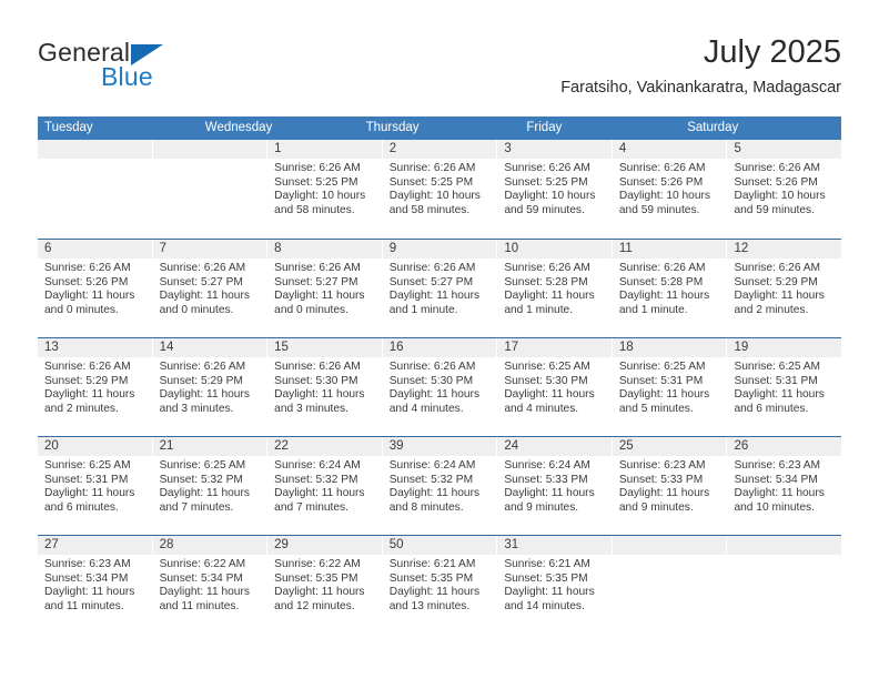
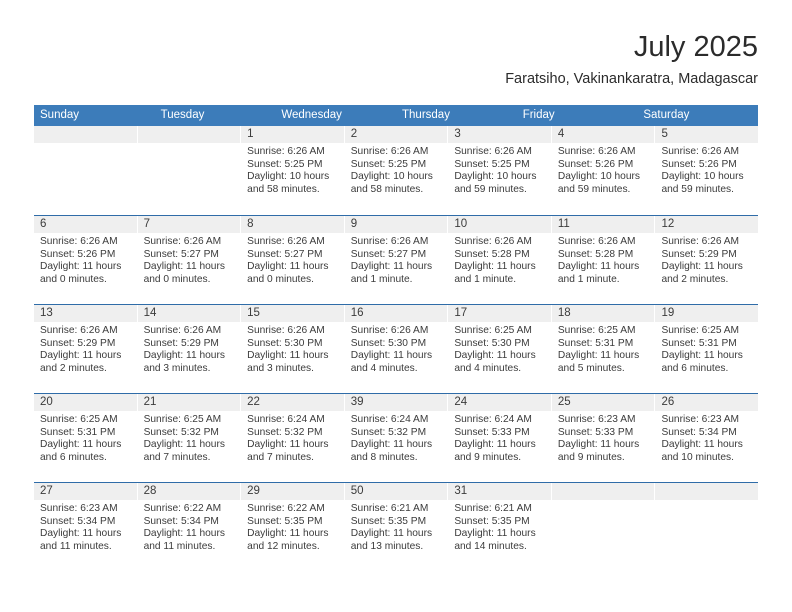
- General
- Blue
  July 2025
  Faratsiho, Vakinankaratra, Madagascar
+ Sunday
  Tuesday
  Wednesday
  Thursday
  Friday
  Saturday
  1
  Sunrise: 6:26 AM
  Sunset: 5:25 PM
  Daylight: 10 hours
  and 58 minutes.
  2
  Sunrise: 6:26 AM
  Sunset: 5:25 PM
  Daylight: 10 hours
  and 58 minutes.
  3
  Sunrise: 6:26 AM
  Sunset: 5:25 PM
  Daylight: 10 hours
  and 59 minutes.
  4
  Sunrise: 6:26 AM
  Sunset: 5:26 PM
  Daylight: 10 hours
  and 59 minutes.
  5
  Sunrise: 6:26 AM
  Sunset: 5:26 PM
  Daylight: 10 hours
  and 59 minutes.
  6
  Sunrise: 6:26 AM
  Sunset: 5:26 PM
  Daylight: 11 hours
  and 0 minutes.
  7
  Sunrise: 6:26 AM
  Sunset: 5:27 PM
  Daylight: 11 hours
  and 0 minutes.
  8
  Sunrise: 6:26 AM
  Sunset: 5:27 PM
  Daylight: 11 hours
  and 0 minutes.
  9
  Sunrise: 6:26 AM
  Sunset: 5:27 PM
  Daylight: 11 hours
  and 1 minute.
  10
  Sunrise: 6:26 AM
  Sunset: 5:28 PM
  Daylight: 11 hours
  and 1 minute.
  11
  Sunrise: 6:26 AM
  Sunset: 5:28 PM
  Daylight: 11 hours
  and 1 minute.
  12
  Sunrise: 6:26 AM
  Sunset: 5:29 PM
  Daylight: 11 hours
  and 2 minutes.
  13
  Sunrise: 6:26 AM
  Sunset: 5:29 PM
  Daylight: 11 hours
  and 2 minutes.
  14
  Sunrise: 6:26 AM
  Sunset: 5:29 PM
  Daylight: 11 hours
  and 3 minutes.
  15
  Sunrise: 6:26 AM
  Sunset: 5:30 PM
  Daylight: 11 hours
  and 3 minutes.
  16
  Sunrise: 6:26 AM
  Sunset: 5:30 PM
  Daylight: 11 hours
  and 4 minutes.
  17
  Sunrise: 6:25 AM
  Sunset: 5:30 PM
  Daylight: 11 hours
  and 4 minutes.
  18
  Sunrise: 6:25 AM
  Sunset: 5:31 PM
  Daylight: 11 hours
  and 5 minutes.
  19
  Sunrise: 6:25 AM
  Sunset: 5:31 PM
  Daylight: 11 hours
  and 6 minutes.
  20
  Sunrise: 6:25 AM
  Sunset: 5:31 PM
  Daylight: 11 hours
  and 6 minutes.
  21
  Sunrise: 6:25 AM
  Sunset: 5:32 PM
  Daylight: 11 hours
  and 7 minutes.
  22
  Sunrise: 6:24 AM
  Sunset: 5:32 PM
  Daylight: 11 hours
  and 7 minutes.
  39
  Sunrise: 6:24 AM
  Sunset: 5:32 PM
  Daylight: 11 hours
  and 8 minutes.
  24
  Sunrise: 6:24 AM
  Sunset: 5:33 PM
  Daylight: 11 hours
  and 9 minutes.
  25
  Sunrise: 6:23 AM
  Sunset: 5:33 PM
  Daylight: 11 hours
  and 9 minutes.
  26
  Sunrise: 6:23 AM
  Sunset: 5:34 PM
  Daylight: 11 hours
  and 10 minutes.
  27
  Sunrise: 6:23 AM
  Sunset: 5:34 PM
  Daylight: 11 hours
  and 11 minutes.
  28
  Sunrise: 6:22 AM
  Sunset: 5:34 PM
  Daylight: 11 hours
  and 11 minutes.
  29
  Sunrise: 6:22 AM
  Sunset: 5:35 PM
  Daylight: 11 hours
  and 12 minutes.
  50
  Sunrise: 6:21 AM
  Sunset: 5:35 PM
  Daylight: 11 hours
  and 13 minutes.
  31
  Sunrise: 6:21 AM
  Sunset: 5:35 PM
  Daylight: 11 hours
  and 14 minutes.
